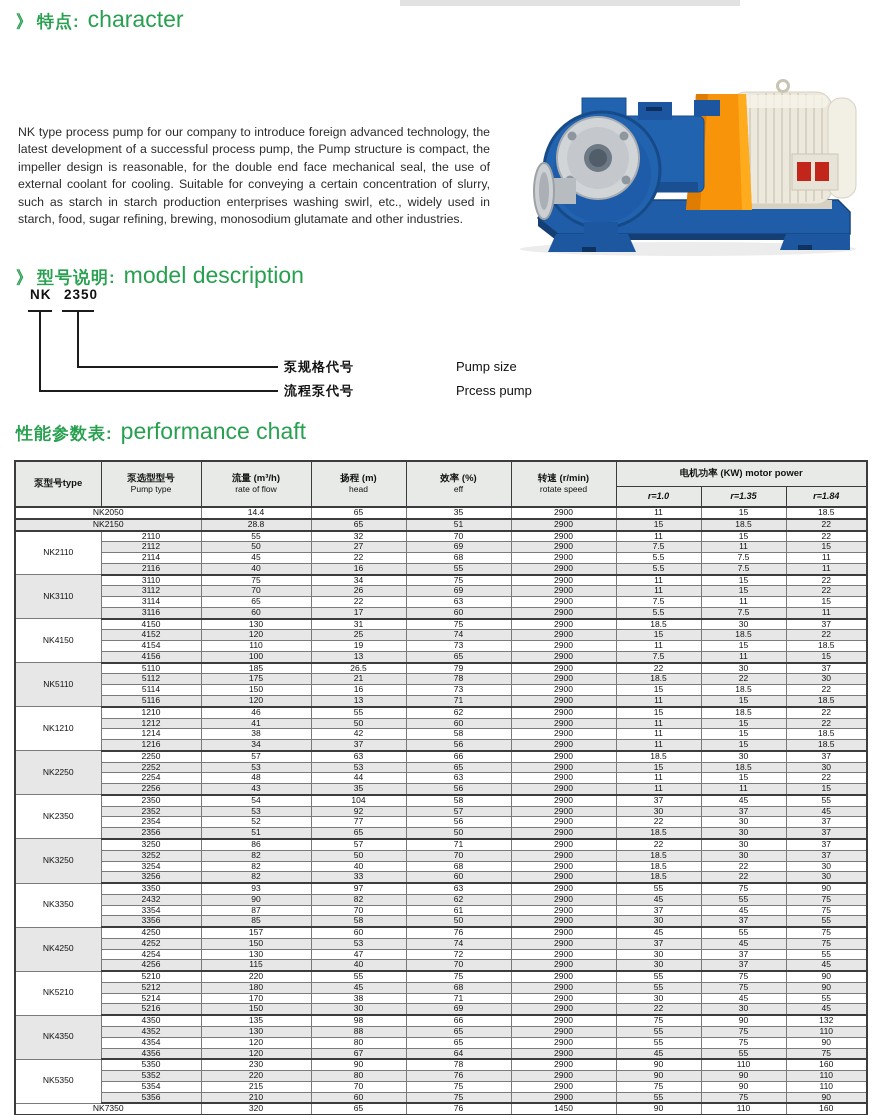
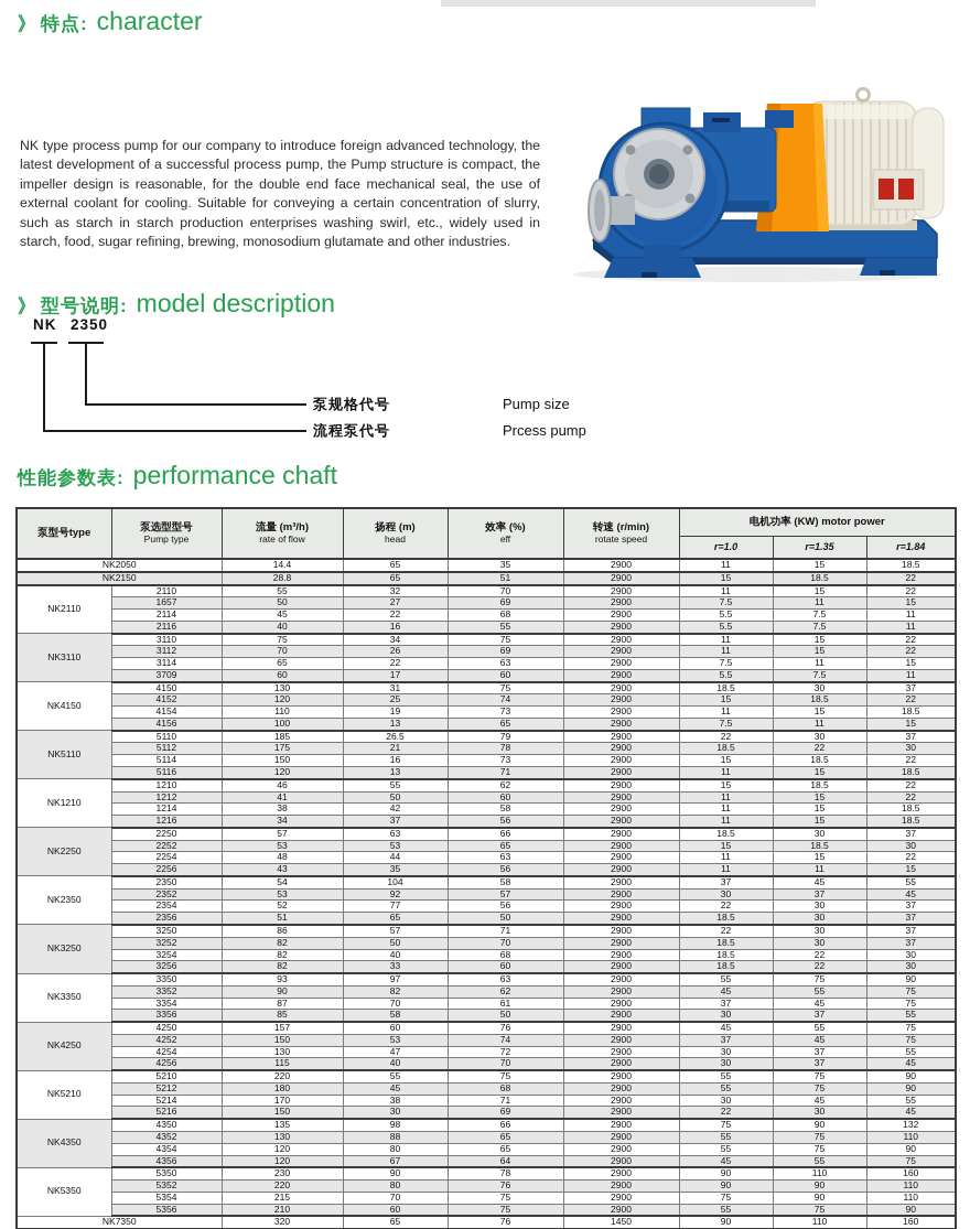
  》
  特点:
  character
  NK type process pump for our company to introduce foreign advanced technology, the latest development of a successful process pump, the Pump structure is compact, the impeller design is reasonable, for the double end face mechanical seal, the use of external coolant for cooling. Suitable for conveying a certain concentration of slurry, such as starch in starch production enterprises washing swirl, etc., widely used in starch, food, sugar refining, brewing, monosodium glutamate and other industries.
  》
  型号说明:
  model description
  NK
  2350
  泵规格代号
  Pump size
  流程泵代号
  Prcess pump
  性能参数表:
  performance chaft
  泵型号type	泵选型型号Pump type	流量 (m³/h)rate of flow	扬程 (m)head	效率 (%)eff	转速 (r/min)rotate speed	电机功率 (KW) motor power
  r=1.0	r=1.35	r=1.84
  NK2050	14.4	65	35	2900	11	15	18.5
  NK2150	28.8	65	51	2900	15	18.5	22
  NK2110	2110	55	32	70	2900	11	15	22
- 2112	50	27	69	2900	7.5	11	15
+ 1657	50	27	69	2900	7.5	11	15
  2114	45	22	68	2900	5.5	7.5	11
  2116	40	16	55	2900	5.5	7.5	11
  NK3110	3110	75	34	75	2900	11	15	22
  3112	70	26	69	2900	11	15	22
  3114	65	22	63	2900	7.5	11	15
- 3116	60	17	60	2900	5.5	7.5	11
+ 3709	60	17	60	2900	5.5	7.5	11
  NK4150	4150	130	31	75	2900	18.5	30	37
  4152	120	25	74	2900	15	18.5	22
  4154	110	19	73	2900	11	15	18.5
  4156	100	13	65	2900	7.5	11	15
  NK5110	5110	185	26.5	79	2900	22	30	37
  5112	175	21	78	2900	18.5	22	30
  5114	150	16	73	2900	15	18.5	22
  5116	120	13	71	2900	11	15	18.5
  NK1210	1210	46	55	62	2900	15	18.5	22
  1212	41	50	60	2900	11	15	22
  1214	38	42	58	2900	11	15	18.5
  1216	34	37	56	2900	11	15	18.5
  NK2250	2250	57	63	66	2900	18.5	30	37
  2252	53	53	65	2900	15	18.5	30
  2254	48	44	63	2900	11	15	22
  2256	43	35	56	2900	11	11	15
  NK2350	2350	54	104	58	2900	37	45	55
  2352	53	92	57	2900	30	37	45
  2354	52	77	56	2900	22	30	37
  2356	51	65	50	2900	18.5	30	37
  NK3250	3250	86	57	71	2900	22	30	37
  3252	82	50	70	2900	18.5	30	37
  3254	82	40	68	2900	18.5	22	30
  3256	82	33	60	2900	18.5	22	30
  NK3350	3350	93	97	63	2900	55	75	90
- 2432	90	82	62	2900	45	55	75
+ 3352	90	82	62	2900	45	55	75
  3354	87	70	61	2900	37	45	75
  3356	85	58	50	2900	30	37	55
  NK4250	4250	157	60	76	2900	45	55	75
  4252	150	53	74	2900	37	45	75
  4254	130	47	72	2900	30	37	55
  4256	115	40	70	2900	30	37	45
  NK5210	5210	220	55	75	2900	55	75	90
  5212	180	45	68	2900	55	75	90
  5214	170	38	71	2900	30	45	55
  5216	150	30	69	2900	22	30	45
  NK4350	4350	135	98	66	2900	75	90	132
  4352	130	88	65	2900	55	75	110
  4354	120	80	65	2900	55	75	90
  4356	120	67	64	2900	45	55	75
  NK5350	5350	230	90	78	2900	90	110	160
  5352	220	80	76	2900	90	90	110
  5354	215	70	75	2900	75	90	110
  5356	210	60	75	2900	55	75	90
  NK7350	320	65	76	1450	90	110	160
